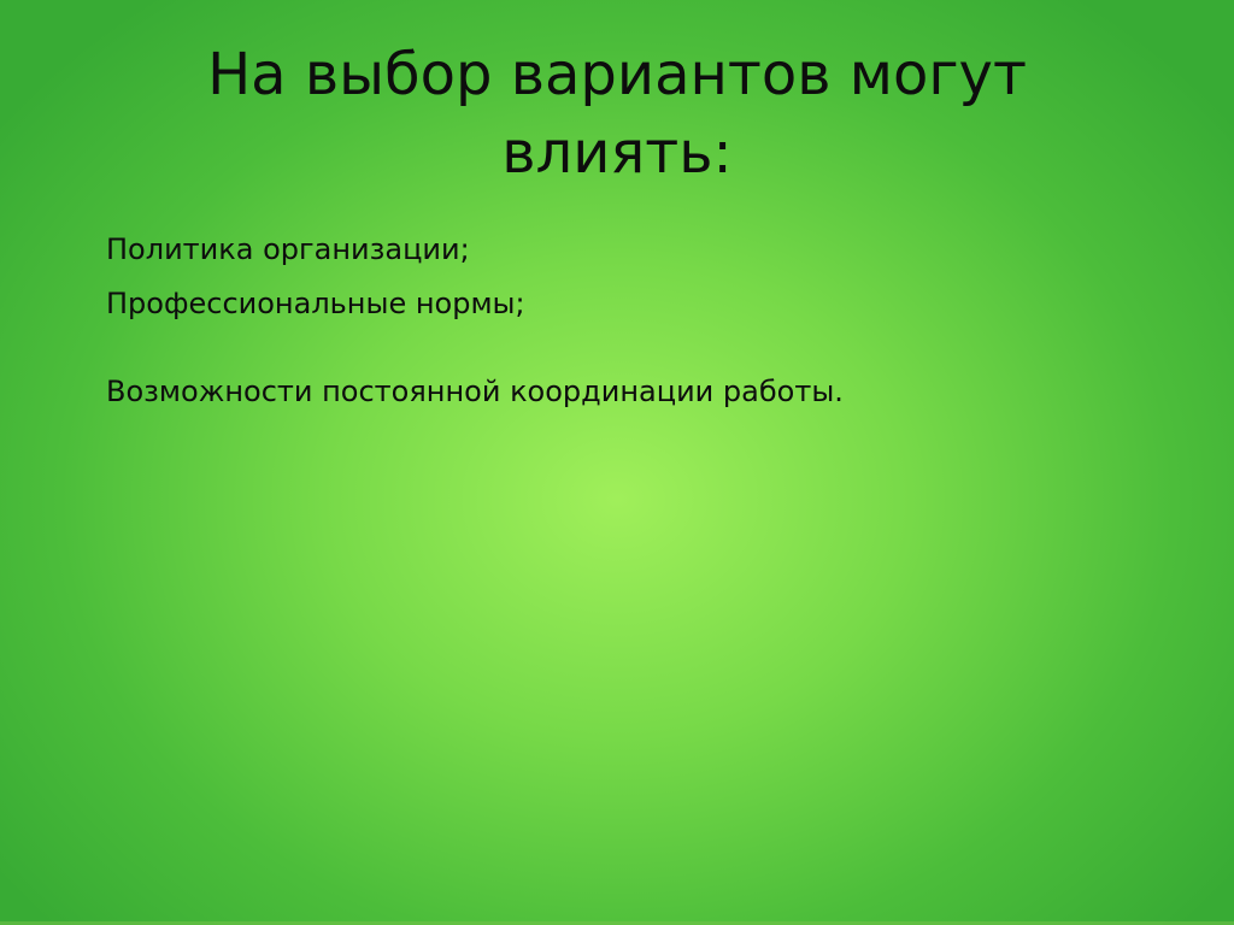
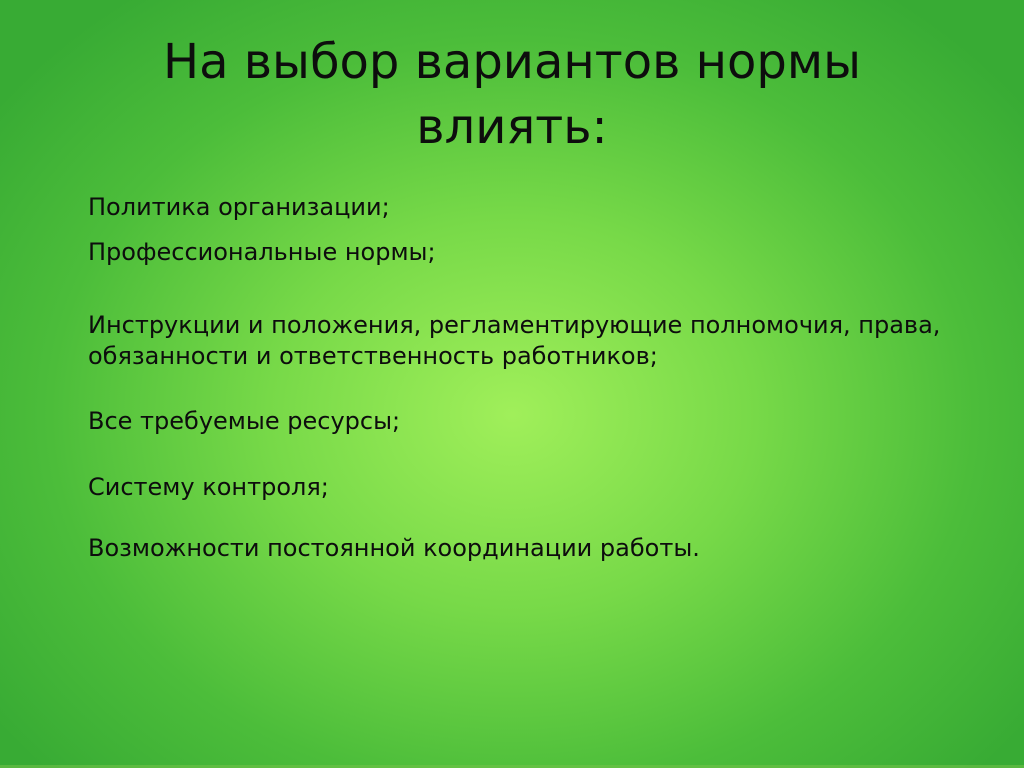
- На выбор вариантов могут влиять:
+ На выбор вариантов нормы влиять:
  Политика организации;
  Профессиональные нормы;
+ Инструкции и положения, регламентирующие полномочия, права, обязанности и ответственность работников;
+ Все требуемые ресурсы;
+ Систему контроля;
  Возможности постоянной координации работы.
